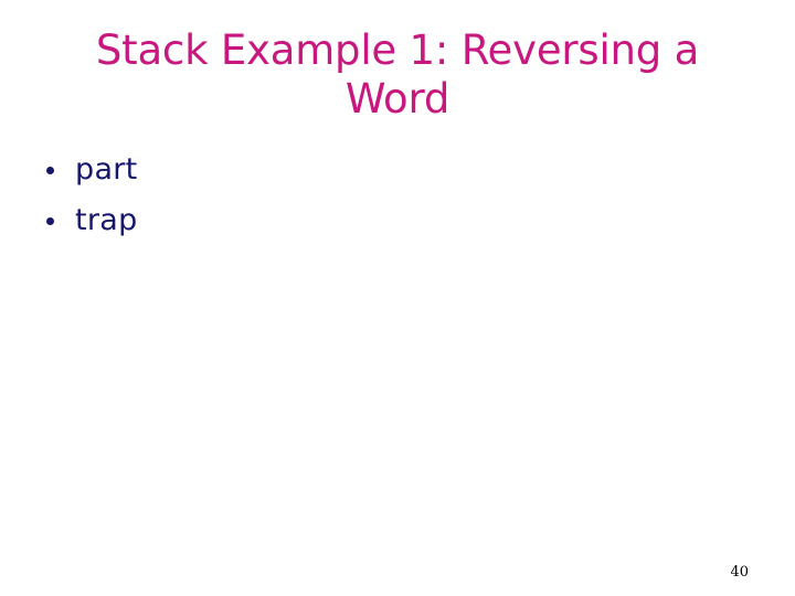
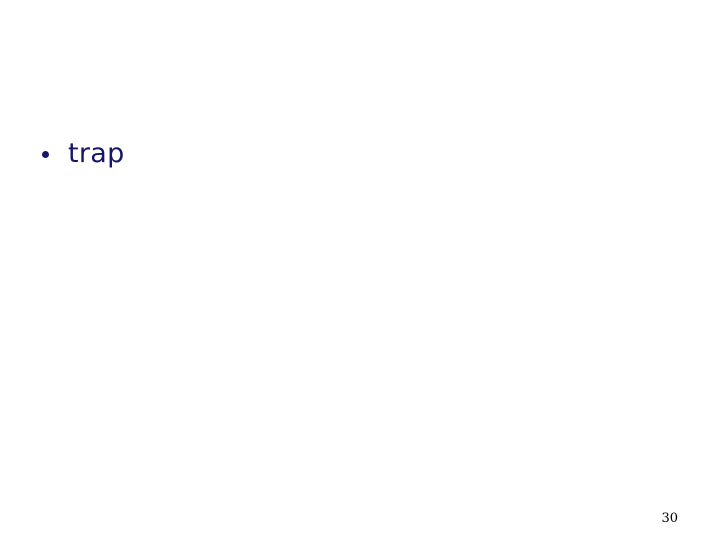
- Stack Example 1: Reversing a Word
- part
  trap
- 40
+ 30
